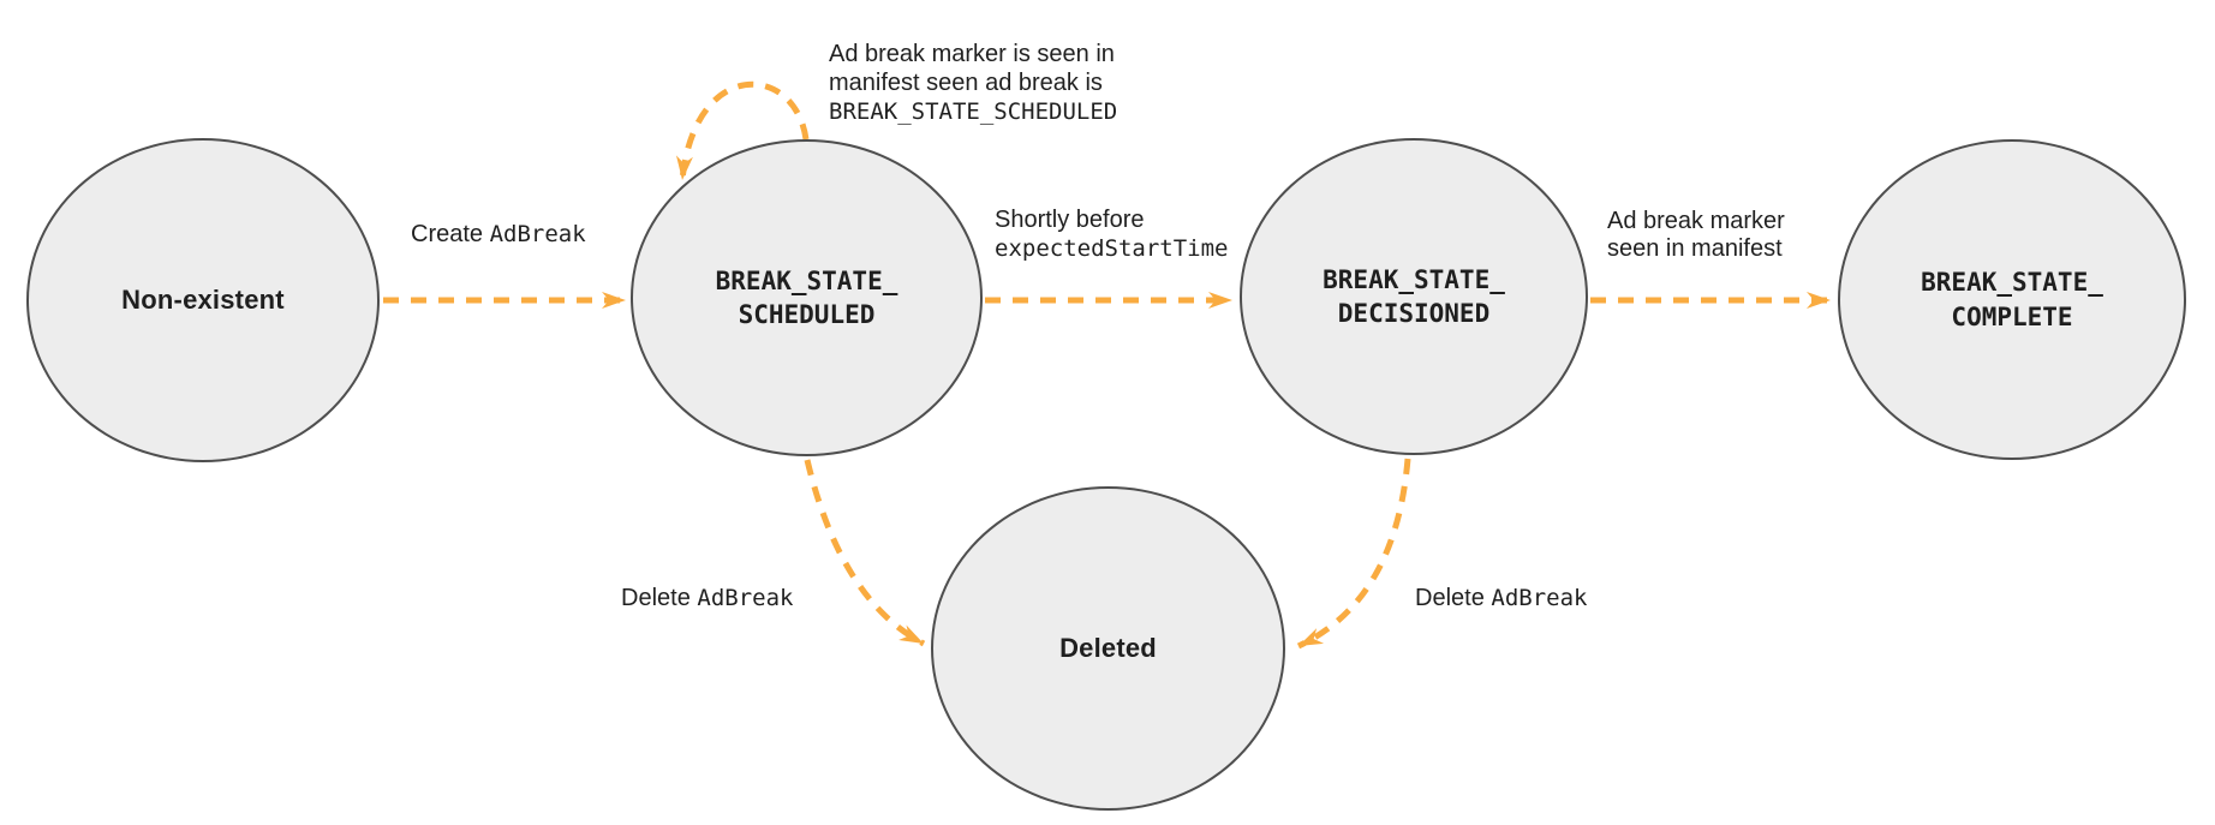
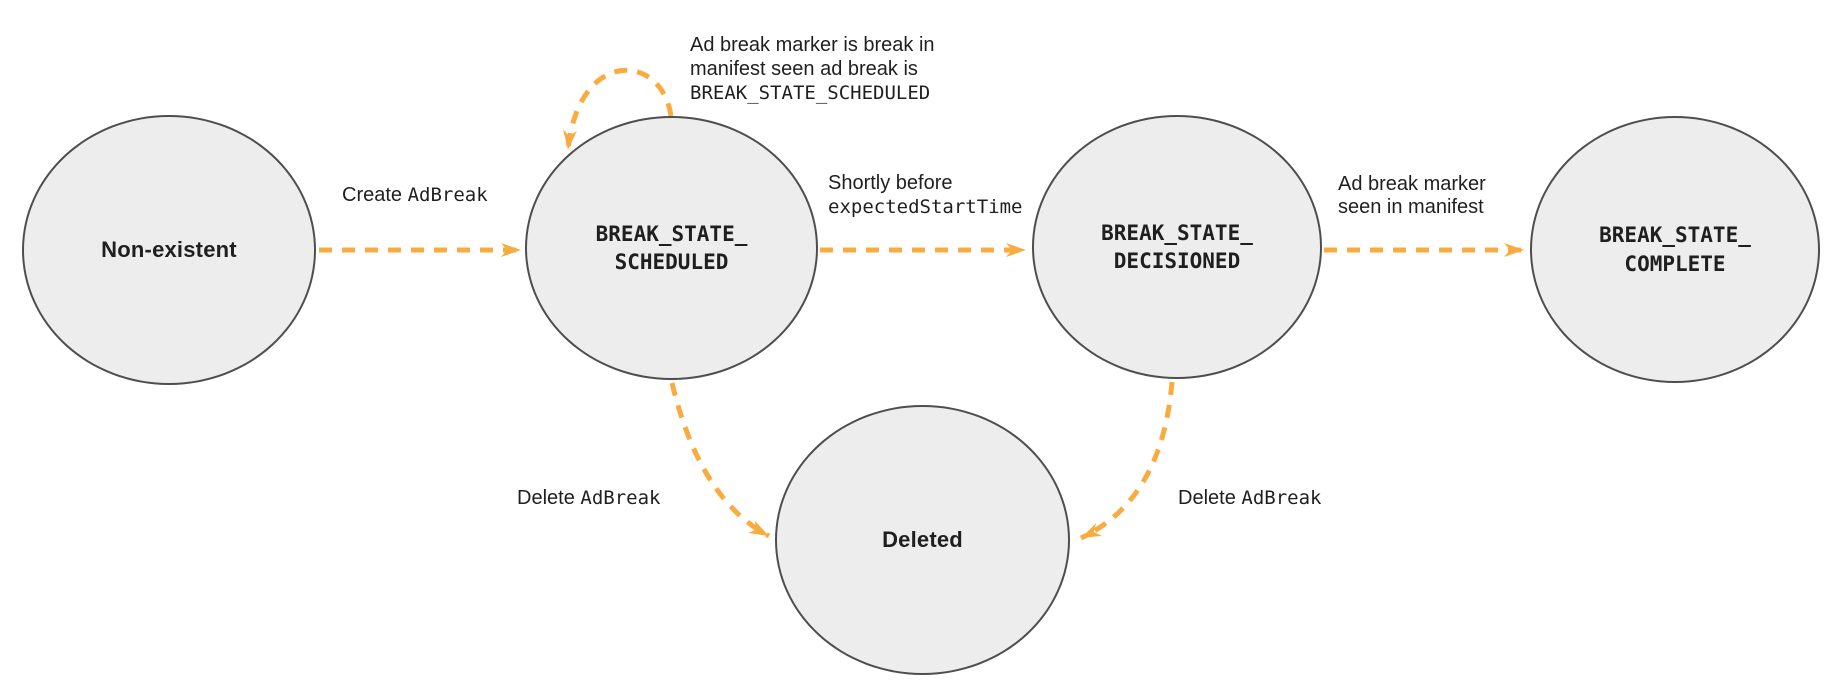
  Non-existent
  BREAK_STATE_
  SCHEDULED
  BREAK_STATE_
  DECISIONED
  BREAK_STATE_
  COMPLETE
  Deleted
  Create AdBreak
- Ad break marker is seen in
+ Ad break marker is break in
  manifest seen ad break is
  BREAK_STATE_SCHEDULED
  Shortly before
  expectedStartTime
  Ad break marker
  seen in manifest
  Delete AdBreak
  Delete AdBreak
